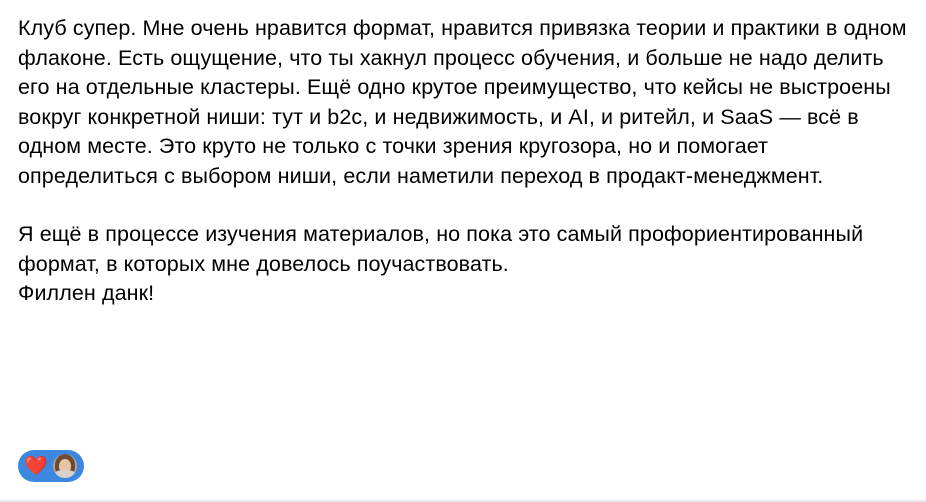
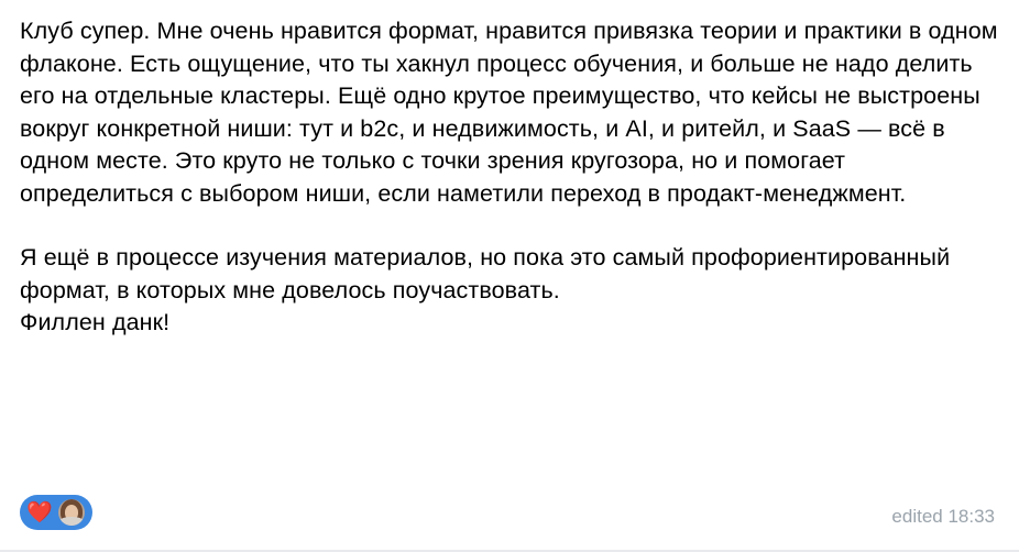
  Клуб супер. Мне очень нравится формат, нравится привязка теории и практики в одном флаконе. Есть ощущение, что ты хакнул процесс обучения, и больше не надо делить его на отдельные кластеры. Ещё одно крутое преимущество, что кейсы не выстроены вокруг конкретной ниши: тут и b2c, и недвижимость, и AI, и ритейл, и SaaS — всё в одном месте. Это круто не только с точки зрения кругозора, но и помогает определиться с выбором ниши, если наметили переход в продакт-менеджмент.
  Я ещё в процессе изучения материалов, но пока это самый профориентированный формат, в которых мне довелось поучаствовать.
  Филлен данк!
  ❤️
+ edited 18:33
